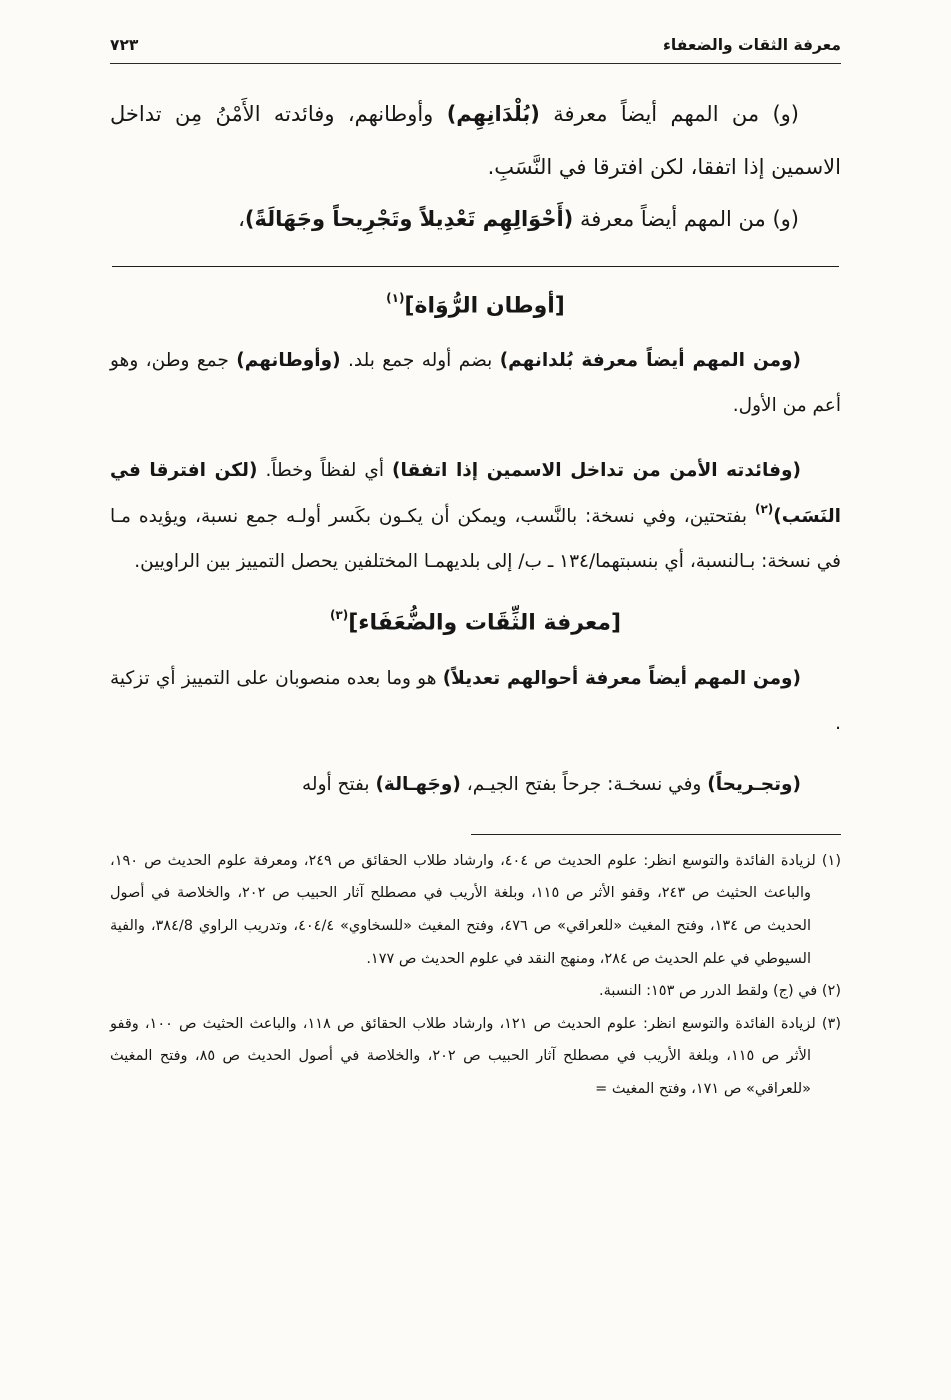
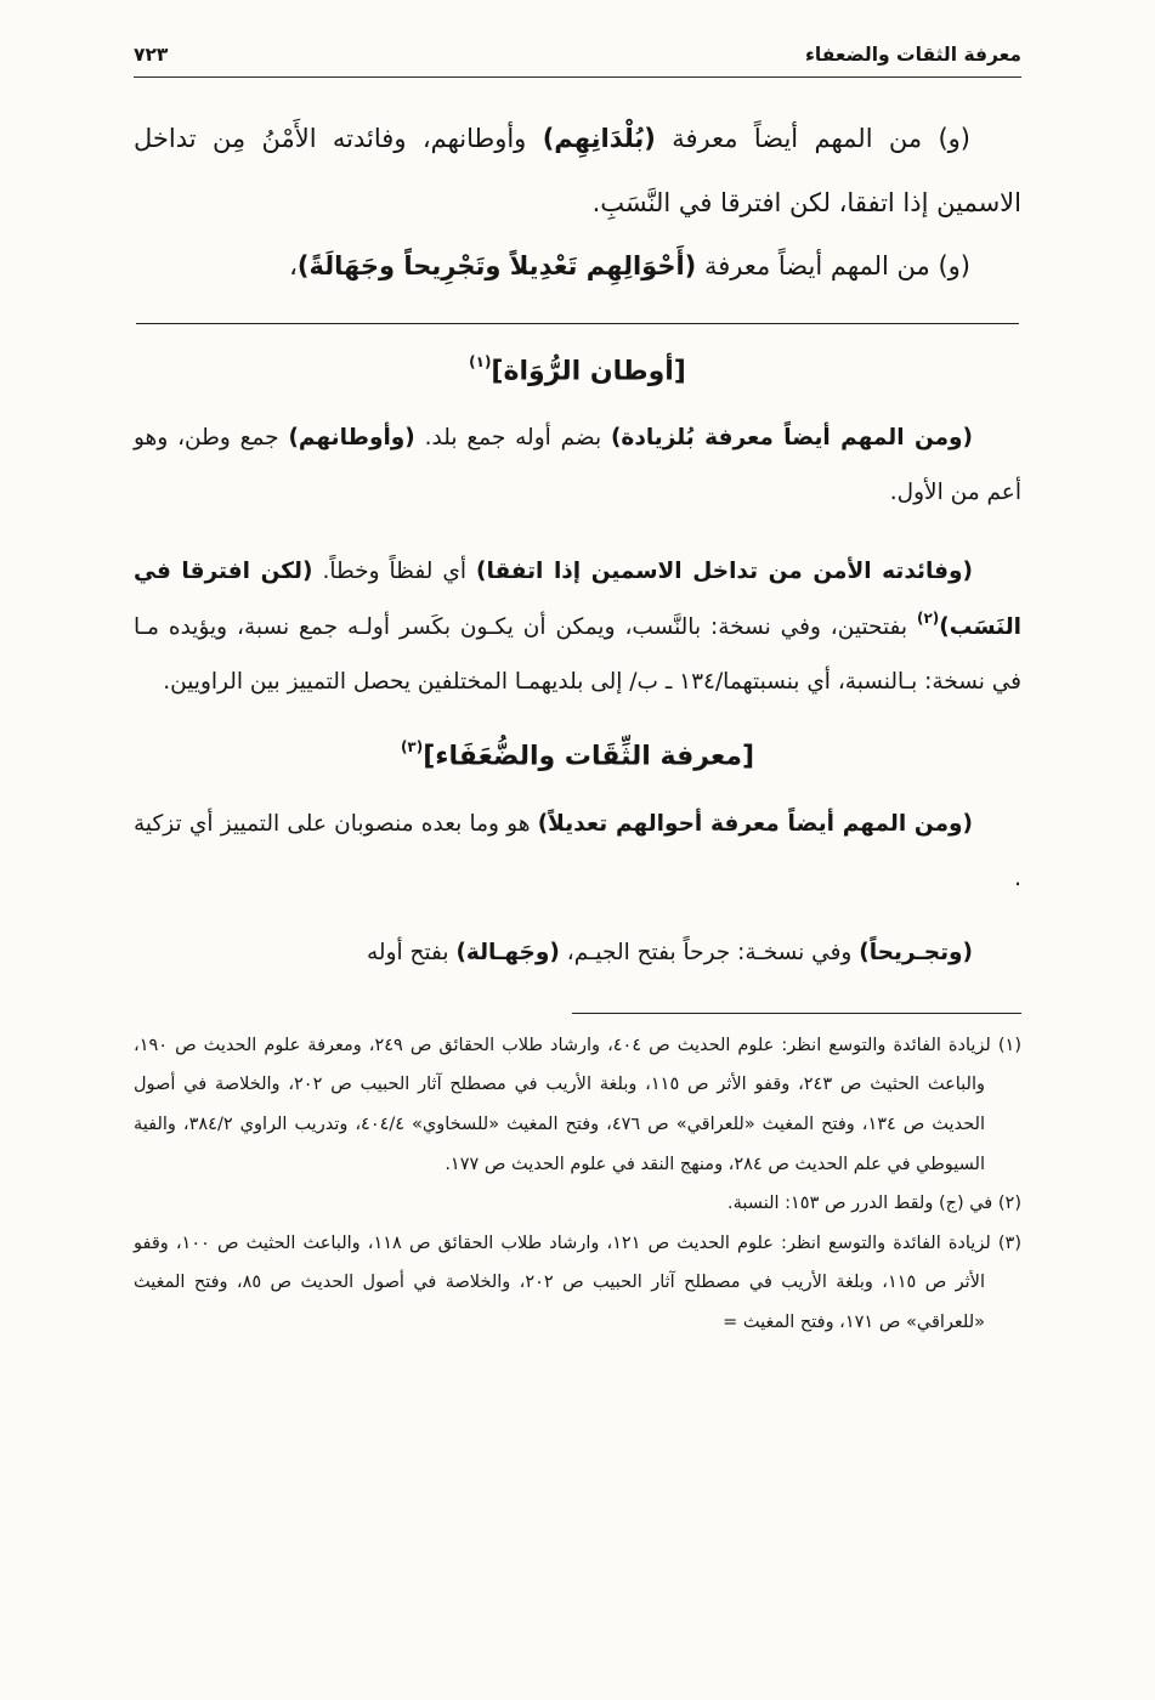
  معرفة الثقات والضعفاء
  ٧٢٣
  (و) من المهم أيضاً معرفة (بُلْدَانِهِم) وأوطانهم، وفائدته الأَمْنُ مِن تداخل الاسمين إذا اتفقا، لكن افترقا في النَّسَبِ.
  (و) من المهم أيضاً معرفة (أَحْوَالِهِم تَعْدِيلاً وتَجْرِيحاً وجَهَالَةً)،
  [أوطان الرُّوَاة](١)
- (ومن المهم أيضاً معرفة بُلدانهم) بضم أوله جمع بلد. (وأوطانهم) جمع وطن، وهو أعم من الأول.
+ (ومن المهم أيضاً معرفة بُلزيادة) بضم أوله جمع بلد. (وأوطانهم) جمع وطن، وهو أعم من الأول.
  (وفائدته الأمن من تداخل الاسمين إذا اتفقا) أي لفظاً وخطاً. (لكن افترقا في النَسَب)(٢) بفتحتين، وفي نسخة: بالنَّسب، ويمكن أن يكـون بكَسر أولـه جمع نسبة، ويؤيده مـا في نسخة: بـالنسبة، أي بنسبتهما/١٣٤ ـ ب/ إلى بلديهمـا المختلفين يحصل التمييز بين الراويين.
  [معرفة الثِّقَات والضُّعَفَاء](٣)
  (ومن المهم أيضاً معرفة أحوالهم تعديلاً) هو وما بعده منصوبان على التمييز أي تزكية .
  (وتجـريحاً) وفي نسخـة: جرحاً بفتح الجيـم، (وجَهـالة) بفتح أوله
- (١) لزيادة الفائدة والتوسع انظر: علوم الحديث ص ٤٠٤، وارشاد طلاب الحقائق ص ٢٤٩، ومعرفة علوم الحديث ص ١٩٠، والباعث الحثيث ص ٢٤٣، وقفو الأثر ص ١١٥، وبلغة الأريب في مصطلح آثار الحبيب ص ٢٠٢، والخلاصة في أصول الحديث ص ١٣٤، وفتح المغيث «للعراقي» ص ٤٧٦، وفتح المغيث «للسخاوي» ٤٠٤/٤، وتدريب الراوي ٣٨٤/8، والفية السيوطي في علم الحديث ص ٢٨٤، ومنهج النقد في علوم الحديث ص ١٧٧.
+ (١) لزيادة الفائدة والتوسع انظر: علوم الحديث ص ٤٠٤، وارشاد طلاب الحقائق ص ٢٤٩، ومعرفة علوم الحديث ص ١٩٠، والباعث الحثيث ص ٢٤٣، وقفو الأثر ص ١١٥، وبلغة الأريب في مصطلح آثار الحبيب ص ٢٠٢، والخلاصة في أصول الحديث ص ١٣٤، وفتح المغيث «للعراقي» ص ٤٧٦، وفتح المغيث «للسخاوي» ٤٠٤/٤، وتدريب الراوي ٣٨٤/٢، والفية السيوطي في علم الحديث ص ٢٨٤، ومنهج النقد في علوم الحديث ص ١٧٧.
  (٢) في (ج) ولقط الدرر ص ١٥٣: النسبة.
  (٣) لزيادة الفائدة والتوسع انظر: علوم الحديث ص ١٢١، وارشاد طلاب الحقائق ص ١١٨، والباعث الحثيث ص ١٠٠، وقفو الأثر ص ١١٥، وبلغة الأريب في مصطلح آثار الحبيب ص ٢٠٢، والخلاصة في أصول الحديث ص ٨٥، وفتح المغيث «للعراقي» ص ١٧١، وفتح المغيث =
